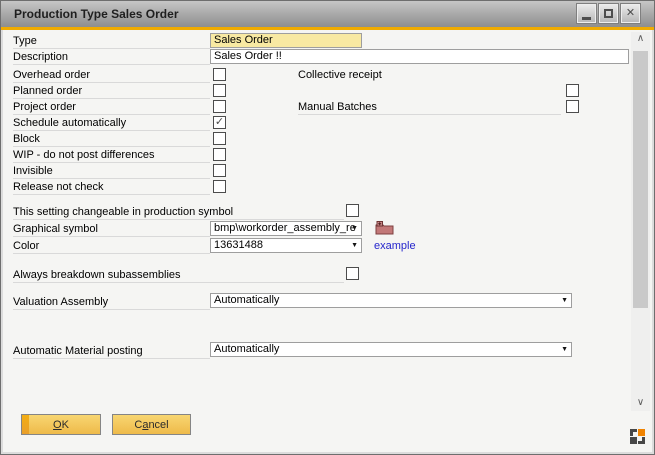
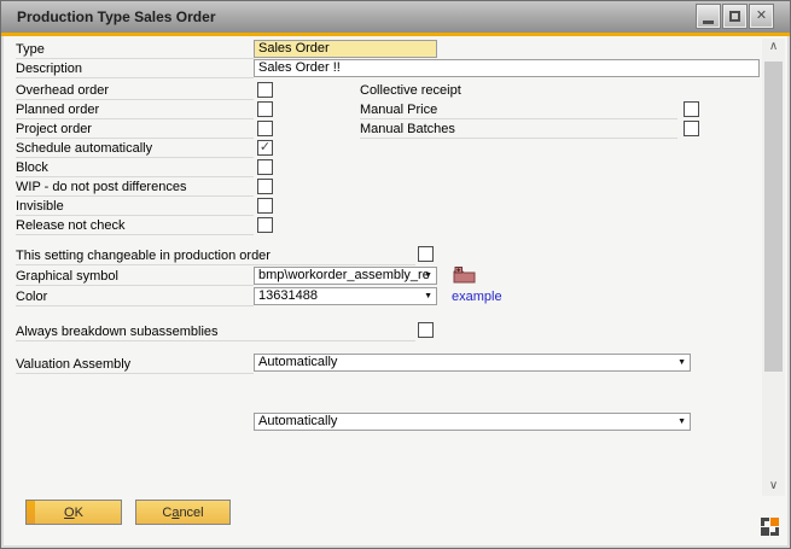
  Production Type Sales Order
  ✕
  Type
  Sales Order
  Description
  Sales Order !!
  Overhead order
  Planned order
  Project order
  Schedule automatically
  ✓
  Block
  WIP - do not post differences
  Invisible
  Release not check
  Collective receipt
+ Manual Price
  Manual Batches
- This setting changeable in production symbol
+ This setting changeable in production order
  Graphical symbol
  bmp\workorder_assembly_re
  Color
  13631488
  example
  Always breakdown subassemblies
  Valuation Assembly
  Automatically
- Automatic Material posting
  Automatically
  OK
  Cancel
  ∧
  ∨
